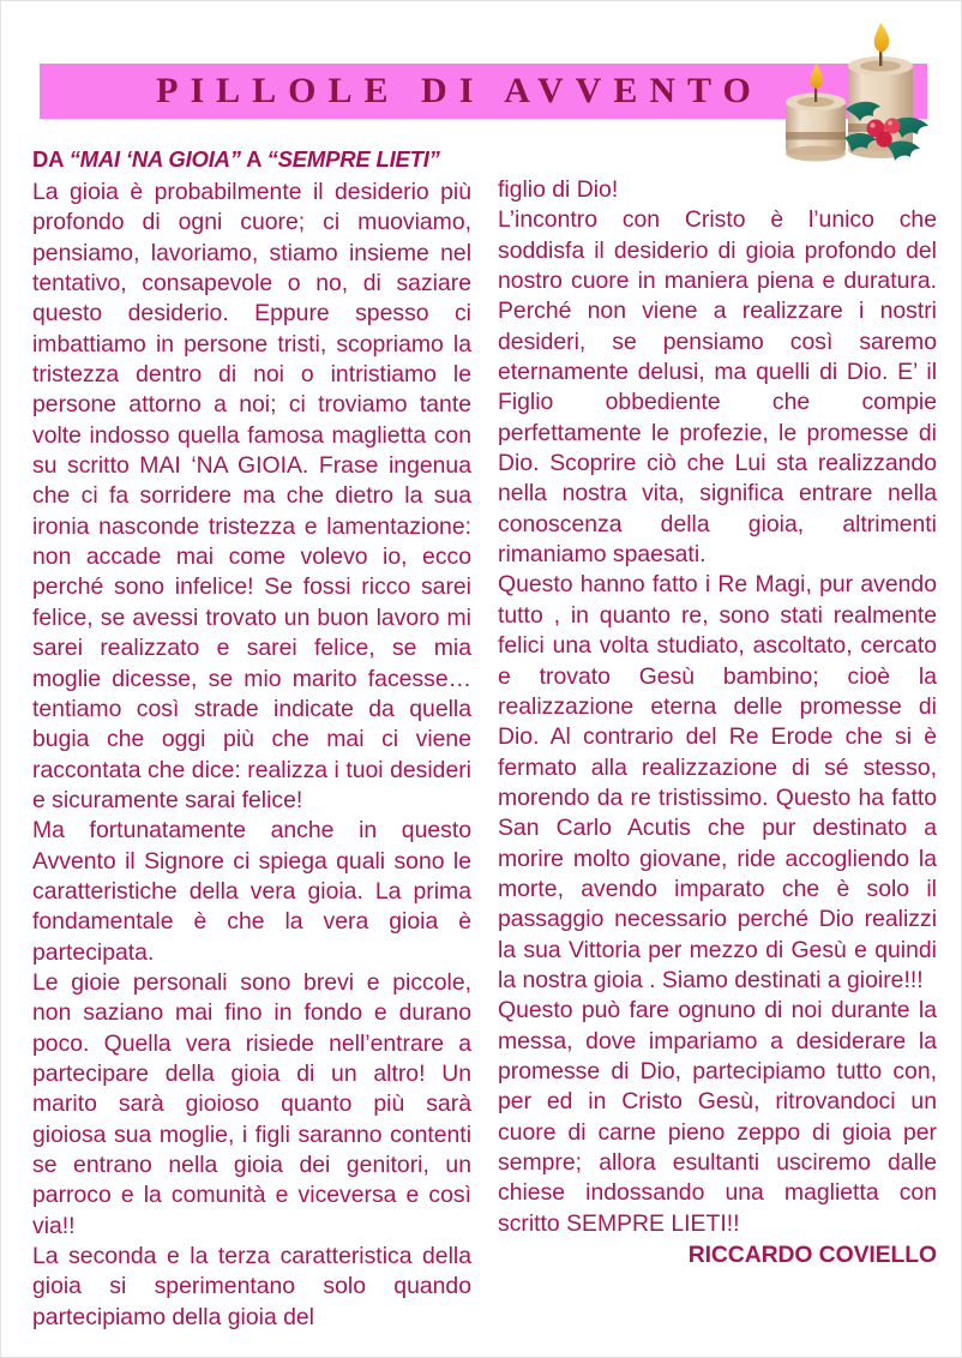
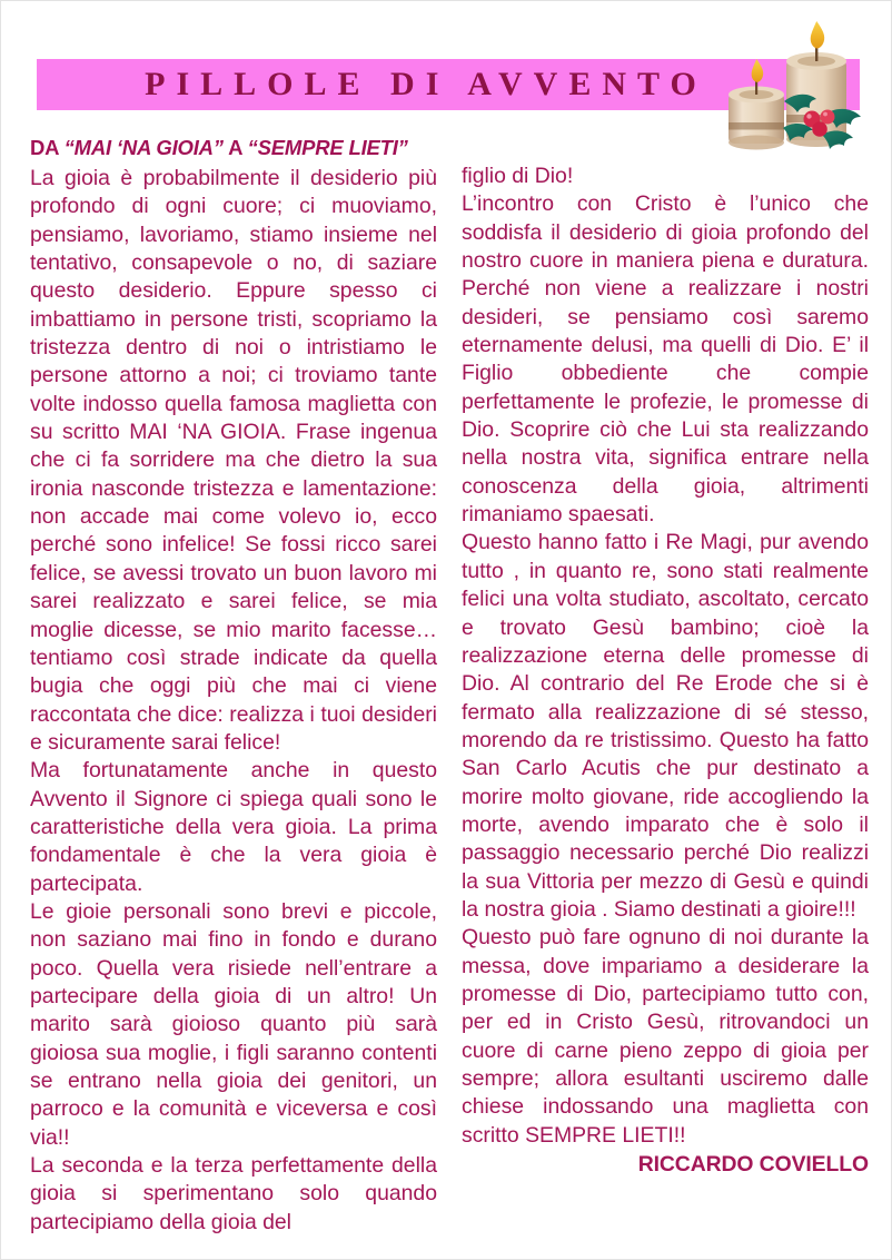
  PILLOLE DI AVVENTO
  DA “MAI ‘NA GIOIA” A “SEMPRE LIETI”
  La gioia è probabilmente il desiderio più profondo di ogni cuore; ci muoviamo, pensiamo, lavoriamo, stiamo insieme nel tentativo, consapevole o no, di saziare questo desiderio. Eppure spesso ci imbattiamo in persone tristi, scopriamo la tristezza dentro di noi o intristiamo le persone attorno a noi; ci troviamo tante volte indosso quella famosa maglietta con su scritto MAI ‘NA GIOIA. Frase ingenua che ci fa sorridere ma che dietro la sua ironia nasconde tristezza e lamentazione: non accade mai come volevo io, ecco perché sono infelice! Se fossi ricco sarei felice, se avessi trovato un buon lavoro mi sarei realizzato e sarei felice, se mia moglie dicesse, se mio marito facesse… tentiamo così strade indicate da quella bugia che oggi più che mai ci viene raccontata che dice: realizza i tuoi desideri e sicuramente sarai felice!
  Ma fortunatamente anche in questo Avvento il Signore ci spiega quali sono le caratteristiche della vera gioia. La prima fondamentale è che la vera gioia è partecipata.
  Le gioie personali sono brevi e piccole, non saziano mai fino in fondo e durano poco. Quella vera risiede nell’entrare a partecipare della gioia di un altro! Un marito sarà gioioso quanto più sarà gioiosa sua moglie, i figli saranno contenti se entrano nella gioia dei genitori, un parroco e la comunità e viceversa e così via!!
- La seconda e la terza caratteristica della gioia si sperimentano solo quando partecipiamo della gioia del
+ La seconda e la terza perfettamente della gioia si sperimentano solo quando partecipiamo della gioia del
  figlio di Dio!
  L’incontro con Cristo è l’unico che soddisfa il desiderio di gioia profondo del nostro cuore in maniera piena e duratura. Perché non viene a realizzare i nostri desideri, se pensiamo così saremo eternamente delusi, ma quelli di Dio. E’ il Figlio obbediente che compie perfettamente le profezie, le promesse di Dio. Scoprire ciò che Lui sta realizzando nella nostra vita, significa entrare nella conoscenza della gioia, altrimenti rimaniamo spaesati.
  Questo hanno fatto i Re Magi, pur avendo tutto , in quanto re, sono stati realmente felici una volta studiato, ascoltato, cercato e trovato Gesù bambino; cioè la realizzazione eterna delle promesse di Dio. Al contrario del Re Erode che si è fermato alla realizzazione di sé stesso, morendo da re tristissimo. Questo ha fatto San Carlo Acutis che pur destinato a morire molto giovane, ride accogliendo la morte, avendo imparato che è solo il passaggio necessario perché Dio realizzi la sua Vittoria per mezzo di Gesù e quindi la nostra gioia . Siamo destinati a gioire!!!
  Questo può fare ognuno di noi durante la messa, dove impariamo a desiderare la promesse di Dio, partecipiamo tutto con, per ed in Cristo Gesù, ritrovandoci un cuore di carne pieno zeppo di gioia per sempre; allora esultanti usciremo dalle chiese indossando una maglietta con scritto SEMPRE LIETI!!
  RICCARDO COVIELLO
